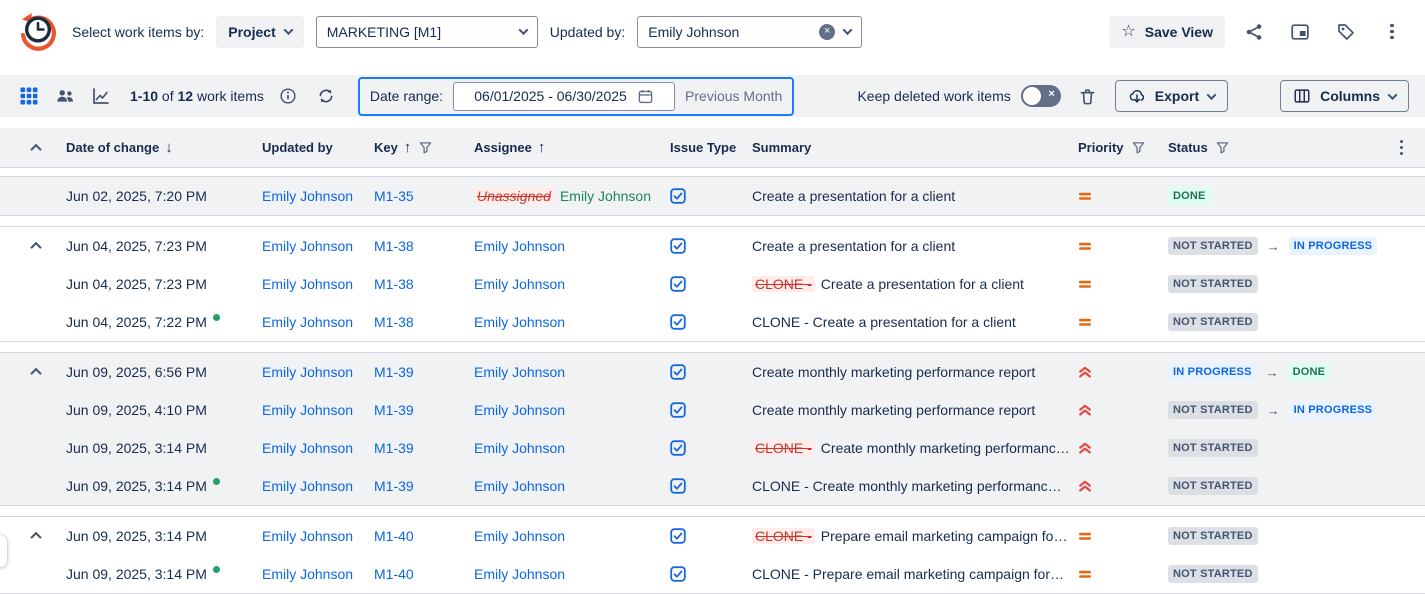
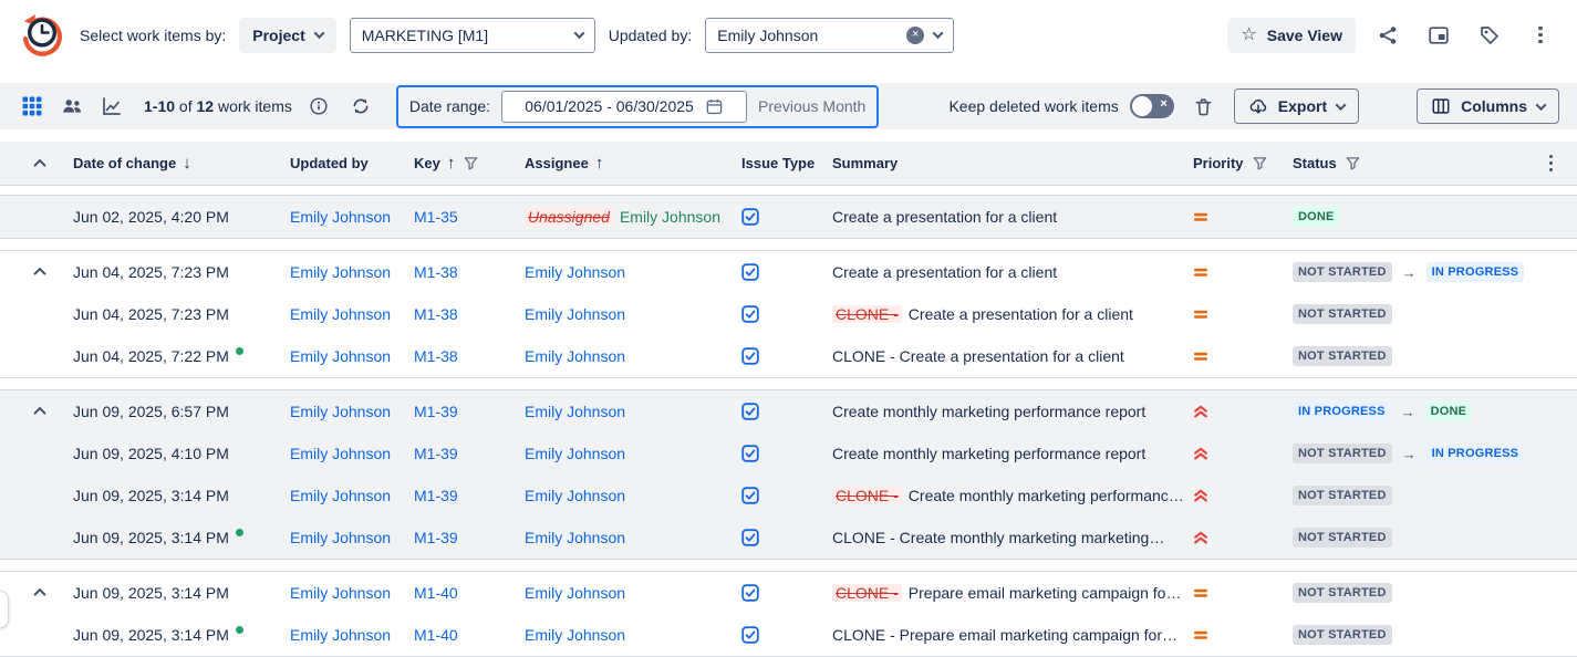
  Select work items by:
  Project
  MARKETING [M1]
  Updated by:
  Emily Johnson
  ×
  ☆
  Save View
  1-10 of 12 work items
  Date range:
  06/01/2025 - 06/30/2025
  Previous Month
  Keep deleted work items
  ×
  Export
  Columns
  Date of change
  ↓
  Updated by
  Key
  ↑
  Assignee
  ↑
  Issue Type
  Summary
  Priority
  Status
- Jun 02, 2025, 7:20 PM
+ Jun 02, 2025, 4:20 PM
  Emily Johnson
  M1-35
  Unassigned
  Emily Johnson
  Create a presentation for a client
  DONE
  Jun 04, 2025, 7:23 PM
  Emily Johnson
  M1-38
  Emily Johnson
  Create a presentation for a client
  NOT STARTED
  →
  IN PROGRESS
  Jun 04, 2025, 7:23 PM
  Emily Johnson
  M1-38
  Emily Johnson
  CLONE -
  Create a presentation for a client
  NOT STARTED
  Jun 04, 2025, 7:22 PM
  Emily Johnson
  M1-38
  Emily Johnson
  CLONE - Create a presentation for a client
  NOT STARTED
- Jun 09, 2025, 6:56 PM
+ Jun 09, 2025, 6:57 PM
  Emily Johnson
  M1-39
  Emily Johnson
  Create monthly marketing performance report
  IN PROGRESS
  →
  DONE
  Jun 09, 2025, 4:10 PM
  Emily Johnson
  M1-39
  Emily Johnson
  Create monthly marketing performance report
  NOT STARTED
  →
  IN PROGRESS
  Jun 09, 2025, 3:14 PM
  Emily Johnson
  M1-39
  Emily Johnson
  CLONE -
  Create monthly marketing performanc…
  NOT STARTED
  Jun 09, 2025, 3:14 PM
  Emily Johnson
  M1-39
  Emily Johnson
- CLONE - Create monthly marketing performanc…
+ CLONE - Create monthly marketing marketing…
  NOT STARTED
  Jun 09, 2025, 3:14 PM
  Emily Johnson
  M1-40
  Emily Johnson
  CLONE -
  Prepare email marketing campaign fo…
  NOT STARTED
  Jun 09, 2025, 3:14 PM
  Emily Johnson
  M1-40
  Emily Johnson
  CLONE - Prepare email marketing campaign for…
  NOT STARTED
